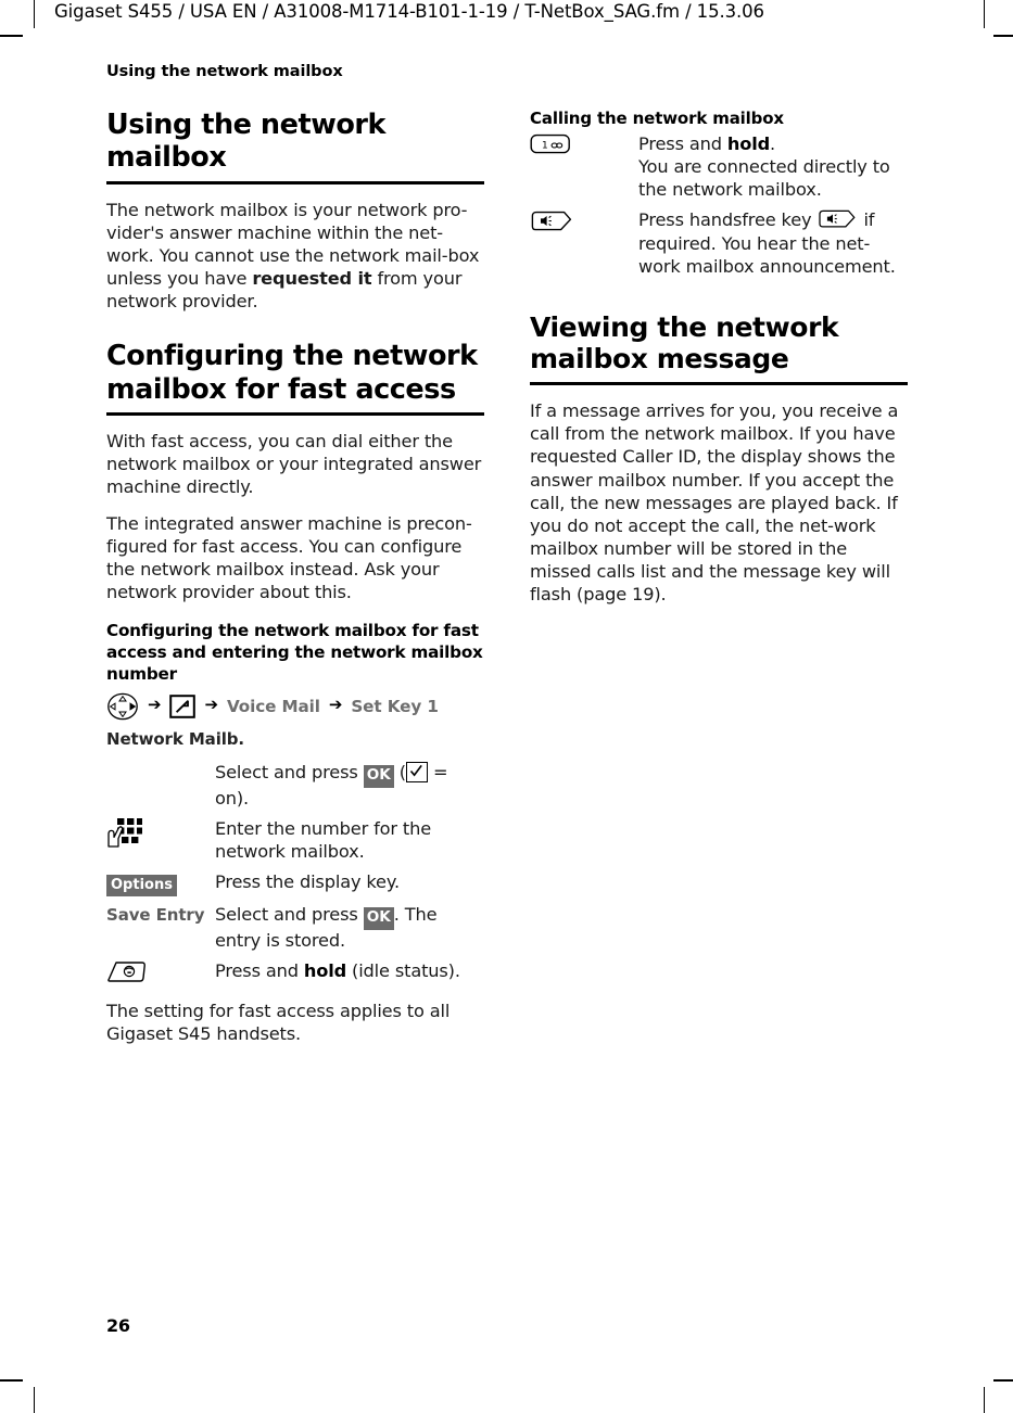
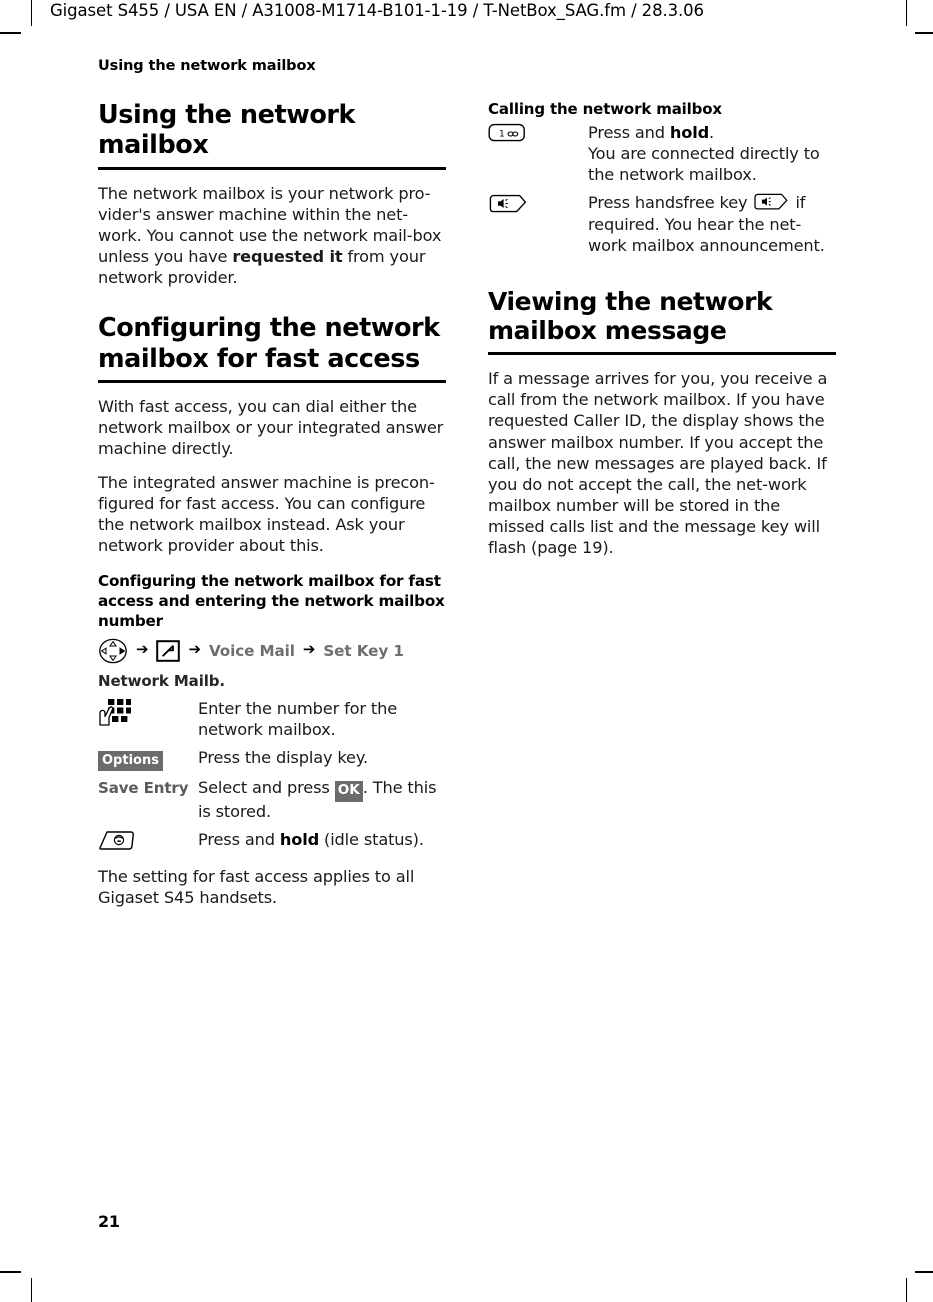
- Gigaset S455 / USA EN / A31008-M1714-B101-1-19 / T-NetBox_SAG.fm / 15.3.06
+ Gigaset S455 / USA EN / A31008-M1714-B101-1-19 / T-NetBox_SAG.fm / 28.3.06
  Using the network mailbox
  Using the network mailbox
  The network mailbox is your network pro-vider's answer machine within the net-work. You cannot use the network mail-box unless you have requested it from your network provider.
  Configuring the network mailbox for fast access
  With fast access, you can dial either the network mailbox or your integrated answer machine directly.
  The integrated answer machine is precon-figured for fast access. You can configure the network mailbox instead. Ask your network provider about this.
  Configuring the network mailbox for fast access and entering the network mailbox number
  ➔
  ➔
  Voice Mail
  ➔
  Set Key 1
  Network Mailb.
- 	Select and press OK ( = on).
  	Enter the number for the network mailbox.
  Options	Press the display key.
- Save Entry	Select and press OK . The entry is stored.
+ Save Entry	Select and press OK . The this is stored.
  	Press and hold (idle status).
  The setting for fast access applies to all Gigaset S45 handsets.
  Calling the network mailbox
  1	Press and hold. You are connected directly to the network mailbox.
  	Press handsfree key if required. You hear the net-work mailbox announcement.
  Viewing the network mailbox message
  If a message arrives for you, you receive a call from the network mailbox. If you have requested Caller ID, the display shows the answer mailbox number. If you accept the call, the new messages are played back. If you do not accept the call, the net-work mailbox number will be stored in the missed calls list and the message key will flash (page 19).
- 26
+ 21
